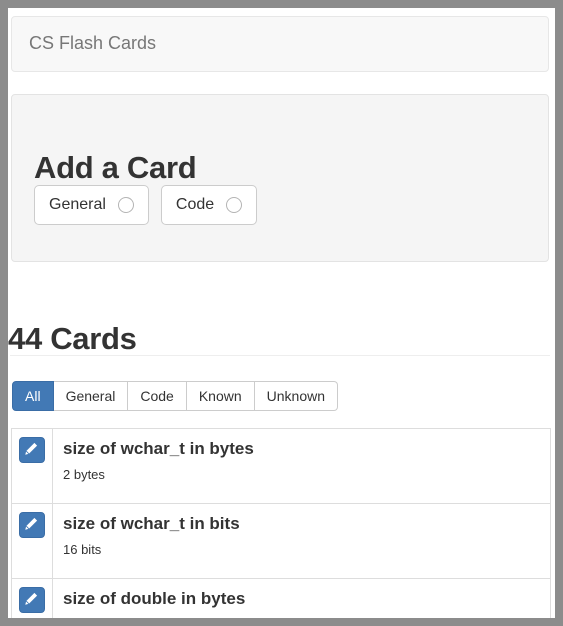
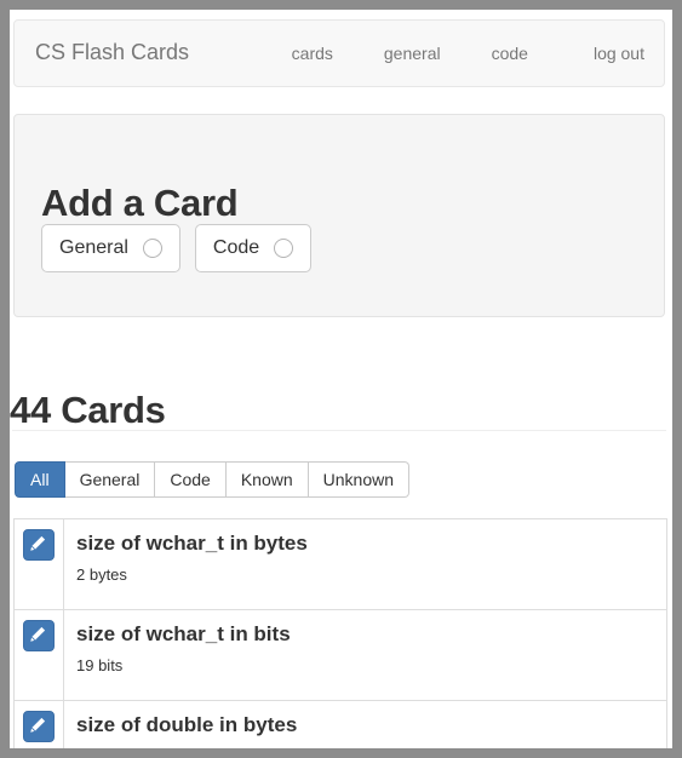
  CS Flash Cards
+ cards
+ general
+ code
+ log out
  Add a Card
  General
  Code
  44 Cards
  All
  General
  Code
  Known
  Unknown
  	size of wchar_t in bytes 2 bytes
- 	size of wchar_t in bits 16 bits
+ 	size of wchar_t in bits 19 bits
  	size of double in bytes
